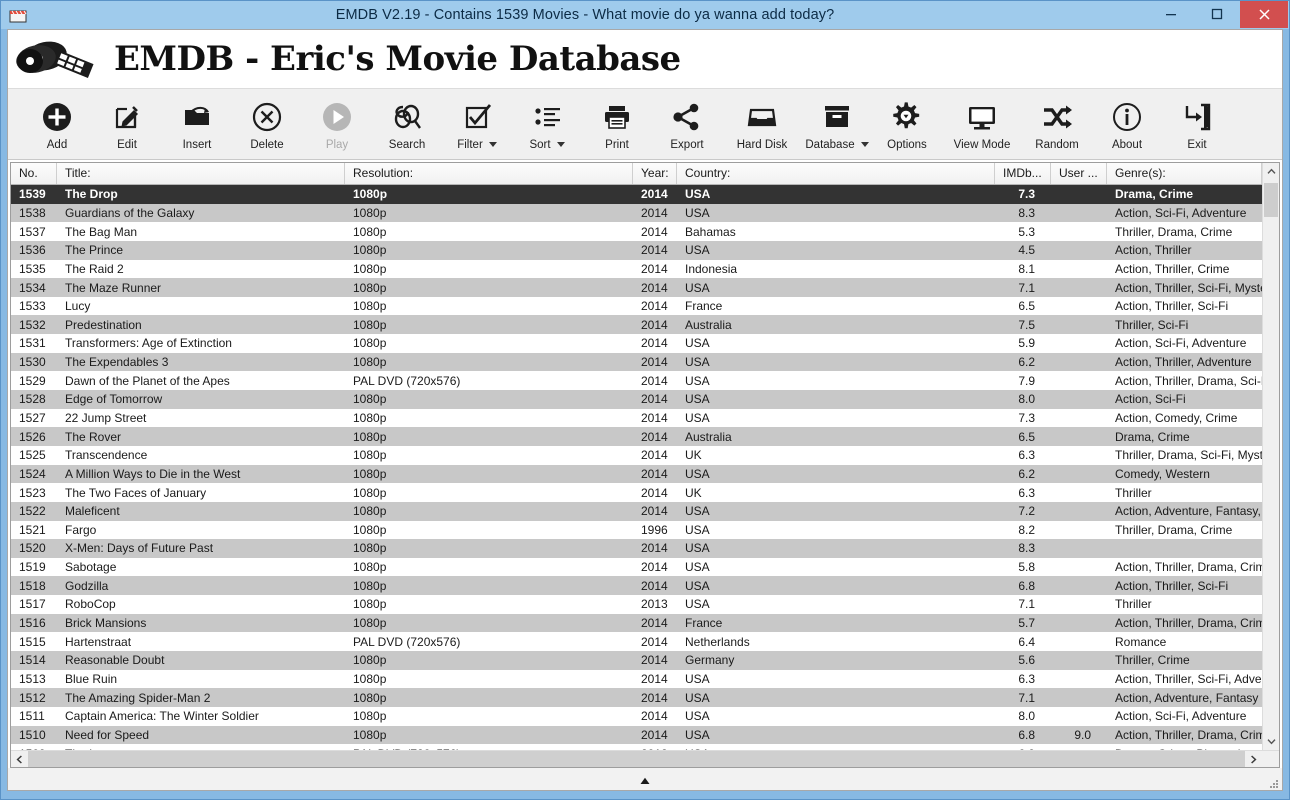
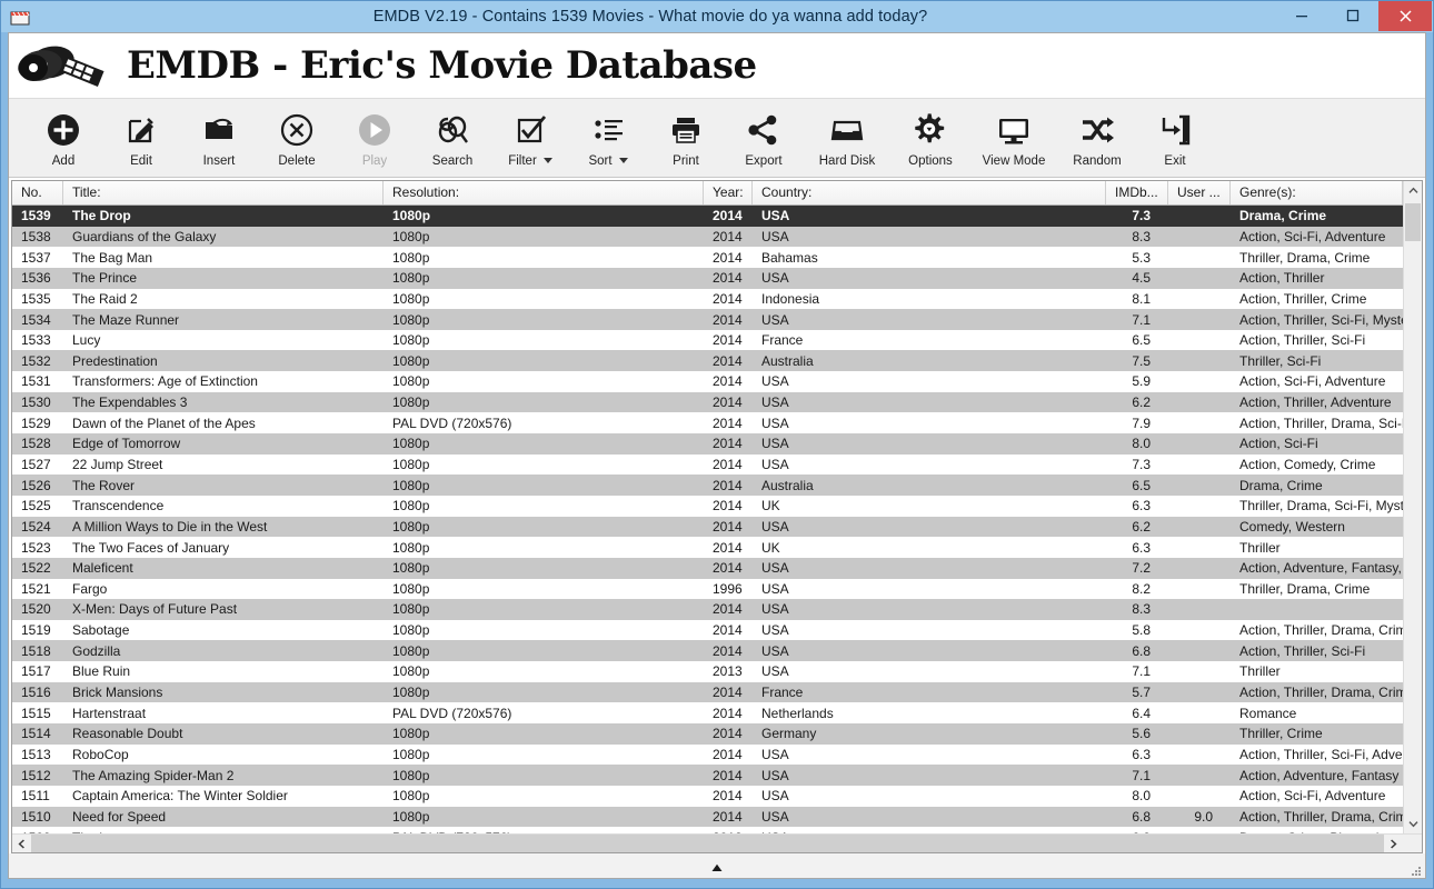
  EMDB V2.19 - Contains 1539 Movies - What movie do ya wanna add today?
  EMDB - Eric's Movie Database
  Add
  Edit
  Insert
  Delete
  Play
  Search
  Filter
  Sort
  Print
  Export
  Hard Disk
- Database
  Options
  View Mode
  Random
- About
  Exit
  No.
  Title:
  Resolution:
  Year:
  Country:
  IMDb...
  User ...
  Genre(s):
  1539
  The Drop
  1080p
  2014
  USA
  7.3
  Drama, Crime
  1538
  Guardians of the Galaxy
  1080p
  2014
  USA
  8.3
  Action, Sci-Fi, Adventure
  1537
  The Bag Man
  1080p
  2014
  Bahamas
  5.3
  Thriller, Drama, Crime
  1536
  The Prince
  1080p
  2014
  USA
  4.5
  Action, Thriller
  1535
  The Raid 2
  1080p
  2014
  Indonesia
  8.1
  Action, Thriller, Crime
  1534
  The Maze Runner
  1080p
  2014
  USA
  7.1
  Action, Thriller, Sci-Fi, Myst
  1533
  Lucy
  1080p
  2014
  France
  6.5
  Action, Thriller, Sci-Fi
  1532
  Predestination
  1080p
  2014
  Australia
  7.5
  Thriller, Sci-Fi
  1531
  Transformers: Age of Extinction
  1080p
  2014
  USA
  5.9
  Action, Sci-Fi, Adventure
  1530
  The Expendables 3
  1080p
  2014
  USA
  6.2
  Action, Thriller, Adventure
  1529
  Dawn of the Planet of the Apes
  PAL DVD (720x576)
  2014
  USA
  7.9
  Action, Thriller, Drama, Sci-
  1528
  Edge of Tomorrow
  1080p
  2014
  USA
  8.0
  Action, Sci-Fi
  1527
  22 Jump Street
  1080p
  2014
  USA
  7.3
  Action, Comedy, Crime
  1526
  The Rover
  1080p
  2014
  Australia
  6.5
  Drama, Crime
  1525
  Transcendence
  1080p
  2014
  UK
  6.3
  Thriller, Drama, Sci-Fi, Mys
  1524
  A Million Ways to Die in the West
  1080p
  2014
  USA
  6.2
  Comedy, Western
  1523
  The Two Faces of January
  1080p
  2014
  UK
  6.3
  Thriller
  1522
  Maleficent
  1080p
  2014
  USA
  7.2
  Action, Adventure, Fantasy,
  1521
  Fargo
  1080p
  1996
  USA
  8.2
  Thriller, Drama, Crime
  1520
  X-Men: Days of Future Past
  1080p
  2014
  USA
  8.3
  1519
  Sabotage
  1080p
  2014
  USA
  5.8
  Action, Thriller, Drama, Crim
  1518
  Godzilla
  1080p
  2014
  USA
  6.8
  Action, Thriller, Sci-Fi
  1517
- RoboCop
+ Blue Ruin
  1080p
  2013
  USA
  7.1
  Thriller
  1516
  Brick Mansions
  1080p
  2014
  France
  5.7
  Action, Thriller, Drama, Crim
  1515
  Hartenstraat
  PAL DVD (720x576)
  2014
  Netherlands
  6.4
  Romance
  1514
  Reasonable Doubt
  1080p
  2014
  Germany
  5.6
  Thriller, Crime
  1513
- Blue Ruin
+ RoboCop
  1080p
  2014
  USA
  6.3
  Action, Thriller, Sci-Fi, Adve
  1512
  The Amazing Spider-Man 2
  1080p
  2014
  USA
  7.1
  Action, Adventure, Fantasy
  1511
  Captain America: The Winter Soldier
  1080p
  2014
  USA
  8.0
  Action, Sci-Fi, Adventure
  1510
  Need for Speed
  1080p
  2014
  USA
  6.8
  9.0
  Action, Thriller, Drama, Crim
